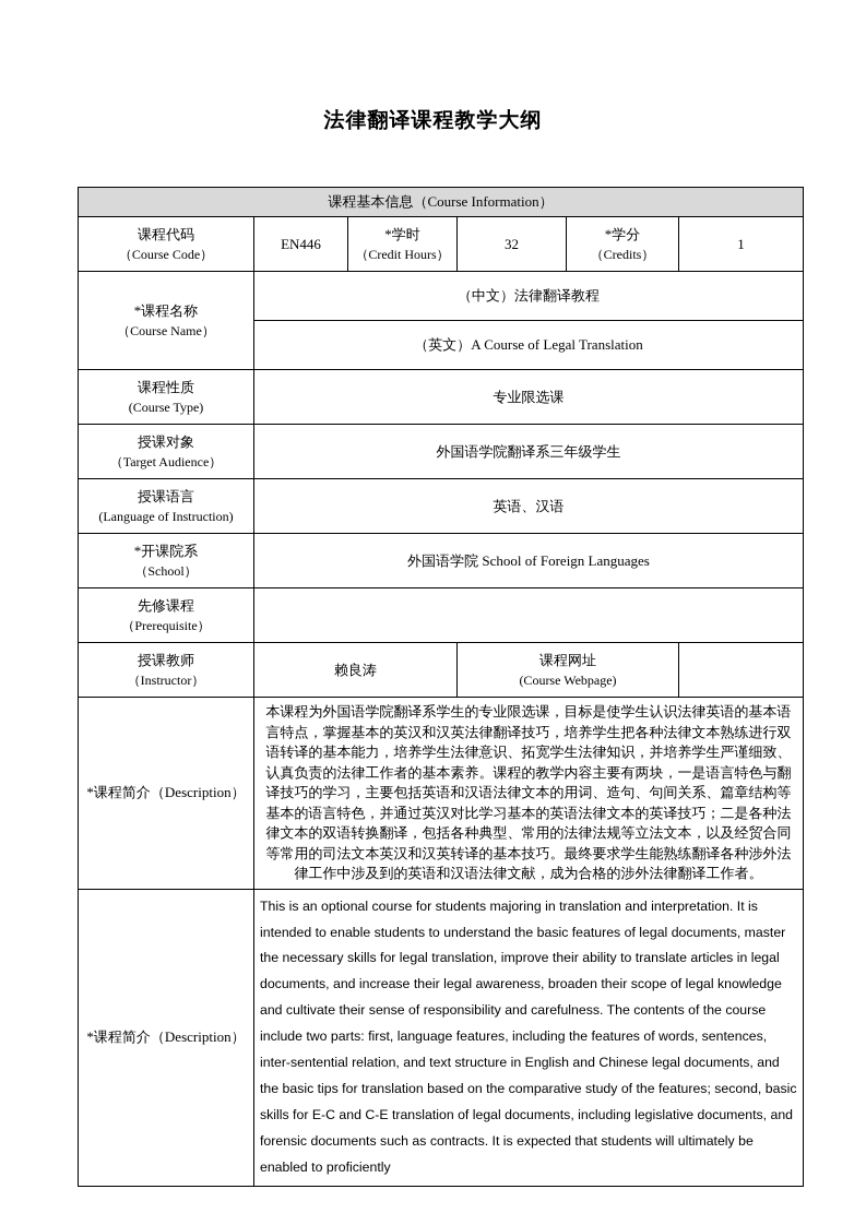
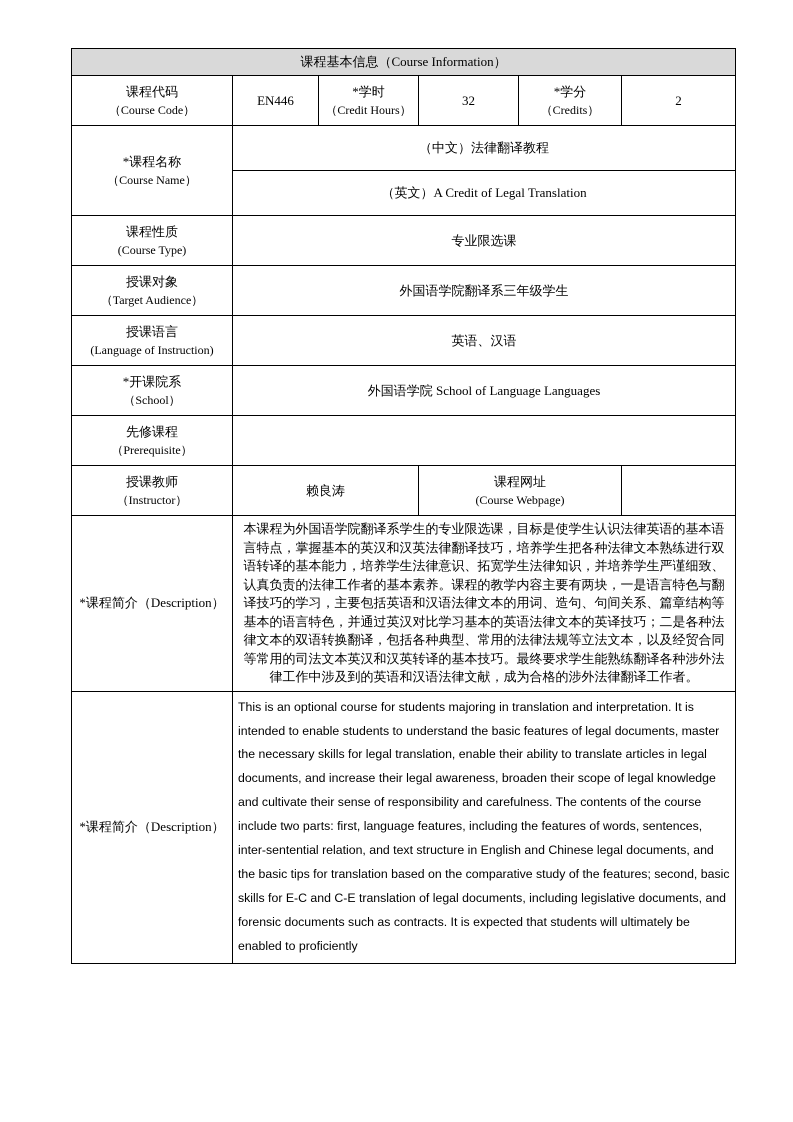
- 法律翻译课程教学大纲
  课程基本信息（Course Information）
- 课程代码 （Course Code）	EN446	*学时 （Credit Hours）	32	*学分 （Credits）	1
+ 课程代码 （Course Code）	EN446	*学时 （Credit Hours）	32	*学分 （Credits）	2
  *课程名称 （Course Name）	（中文）法律翻译教程
- （英文）A Course of Legal Translation
+ （英文）A Credit of Legal Translation
  课程性质 (Course Type)	专业限选课
  授课对象 （Target Audience）	外国语学院翻译系三年级学生
  授课语言 (Language of Instruction)	英语、汉语
- *开课院系 （School）	外国语学院 School of Foreign Languages
+ *开课院系 （School）	外国语学院 School of Language Languages
  先修课程 （Prerequisite）
  授课教师 （Instructor）	赖良涛	课程网址 (Course Webpage)
  *课程简介（Description）	本课程为外国语学院翻译系学生的专业限选课，目标是使学生认识法律英语的基本语言特点，掌握基本的英汉和汉英法律翻译技巧，培养学生把各种法律文本熟练进行双语转译的基本能力，培养学生法律意识、拓宽学生法律知识，并培养学生严谨细致、认真负责的法律工作者的基本素养。课程的教学内容主要有两块，一是语言特色与翻译技巧的学习，主要包括英语和汉语法律文本的用词、造句、句间关系、篇章结构等基本的语言特色，并通过英汉对比学习基本的英语法律文本的英译技巧；二是各种法律文本的双语转换翻译，包括各种典型、常用的法律法规等立法文本，以及经贸合同等常用的司法文本英汉和汉英转译的基本技巧。最终要求学生能熟练翻译各种涉外法律工作中涉及到的英语和汉语法律文献，成为合格的涉外法律翻译工作者。
- *课程简介（Description）	This is an optional course for students majoring in translation and interpretation. It is intended to enable students to understand the basic features of legal documents, master the necessary skills for legal translation, improve their ability to translate articles in legal documents, and increase their legal awareness, broaden their scope of legal knowledge and cultivate their sense of responsibility and carefulness. The contents of the course include two parts: first, language features, including the features of words, sentences, inter-sentential relation, and text structure in English and Chinese legal documents, and the basic tips for translation based on the comparative study of the features; second, basic skills for E-C and C-E translation of legal documents, including legislative documents, and forensic documents such as contracts. It is expected that students will ultimately be enabled to proficiently
+ *课程简介（Description）	This is an optional course for students majoring in translation and interpretation. It is intended to enable students to understand the basic features of legal documents, master the necessary skills for legal translation, enable their ability to translate articles in legal documents, and increase their legal awareness, broaden their scope of legal knowledge and cultivate their sense of responsibility and carefulness. The contents of the course include two parts: first, language features, including the features of words, sentences, inter-sentential relation, and text structure in English and Chinese legal documents, and the basic tips for translation based on the comparative study of the features; second, basic skills for E-C and C-E translation of legal documents, including legislative documents, and forensic documents such as contracts. It is expected that students will ultimately be enabled to proficiently
